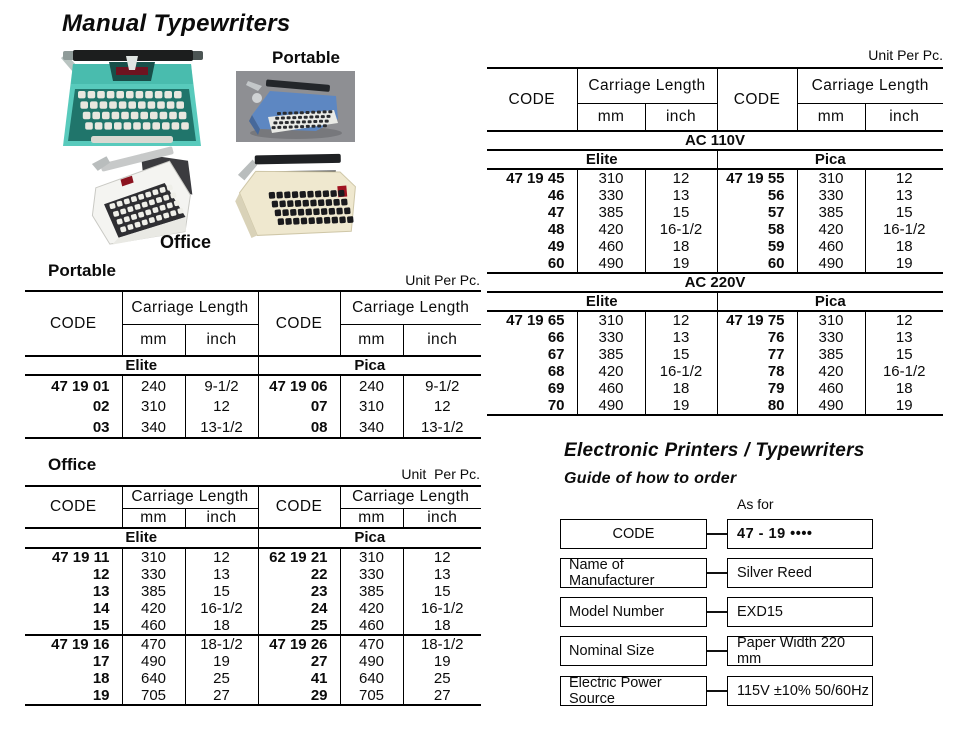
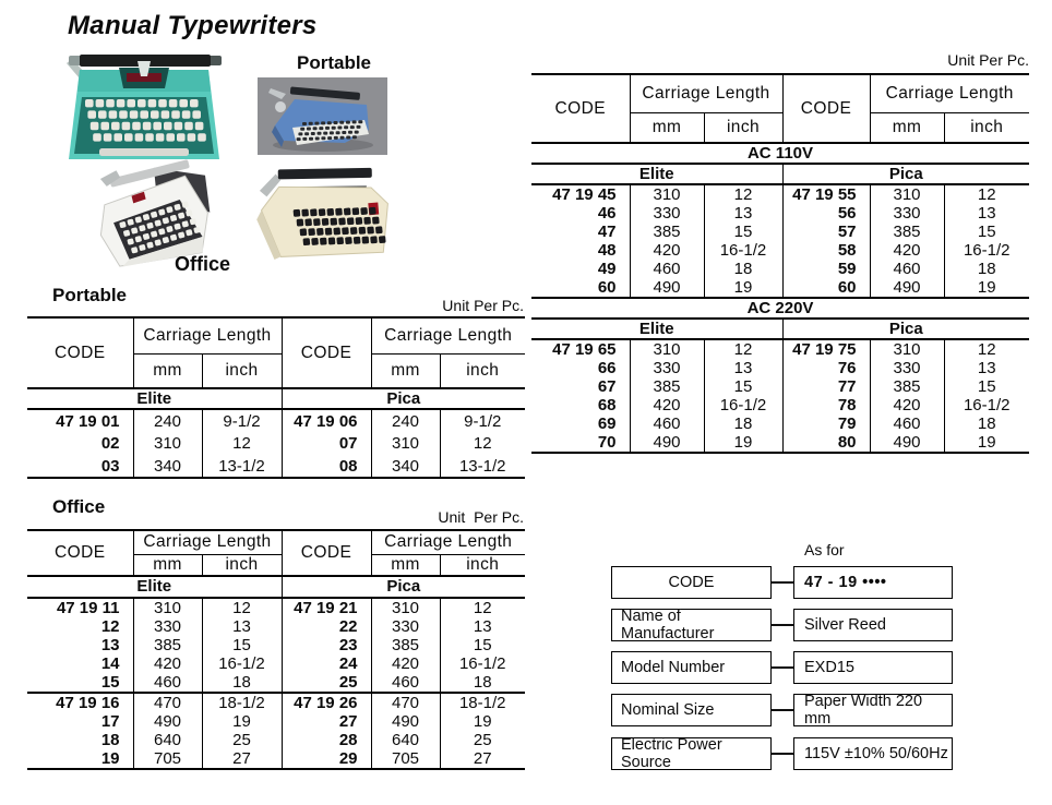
  Manual Typewriters
  Portable
  Office
  Portable
  Unit Per Pc.
  CODE	Carriage Length	CODE	Carriage Length
  mm	inch	mm	inch
  Elite	Pica
  47 19 01	240	9-1/2	47 19 06	240	9-1/2
  02	310	12	07	310	12
  03	340	13-1/2	08	340	13-1/2
  Office
  Unit Per Pc.
  CODE	Carriage Length	CODE	Carriage Length
  mm	inch	mm	inch
  Elite	Pica
- 47 19 11	310	12	62 19 21	310	12
+ 47 19 11	310	12	47 19 21	310	12
  12	330	13	22	330	13
  13	385	15	23	385	15
  14	420	16-1/2	24	420	16-1/2
  15	460	18	25	460	18
  47 19 16	470	18-1/2	47 19 26	470	18-1/2
  17	490	19	27	490	19
- 18	640	25	41	640	25
+ 18	640	25	28	640	25
  19	705	27	29	705	27
  Unit Per Pc.
  CODE	Carriage Length	CODE	Carriage Length
  mm	inch	mm	inch
  AC 110V
  Elite	Pica
  47 19 45	310	12	47 19 55	310	12
  46	330	13	56	330	13
  47	385	15	57	385	15
  48	420	16-1/2	58	420	16-1/2
  49	460	18	59	460	18
  60	490	19	60	490	19
  AC 220V
  Elite	Pica
  47 19 65	310	12	47 19 75	310	12
  66	330	13	76	330	13
  67	385	15	77	385	15
  68	420	16-1/2	78	420	16-1/2
  69	460	18	79	460	18
  70	490	19	80	490	19
- Electronic Printers / Typewriters
- Guide of how to order
  As for
  CODE
  47 - 19 ••••
  Name of Manufacturer
  Silver Reed
  Model Number
  EXD15
  Nominal Size
  Paper Width 220 mm
  Electric Power Source
  115V ±10% 50/60Hz
